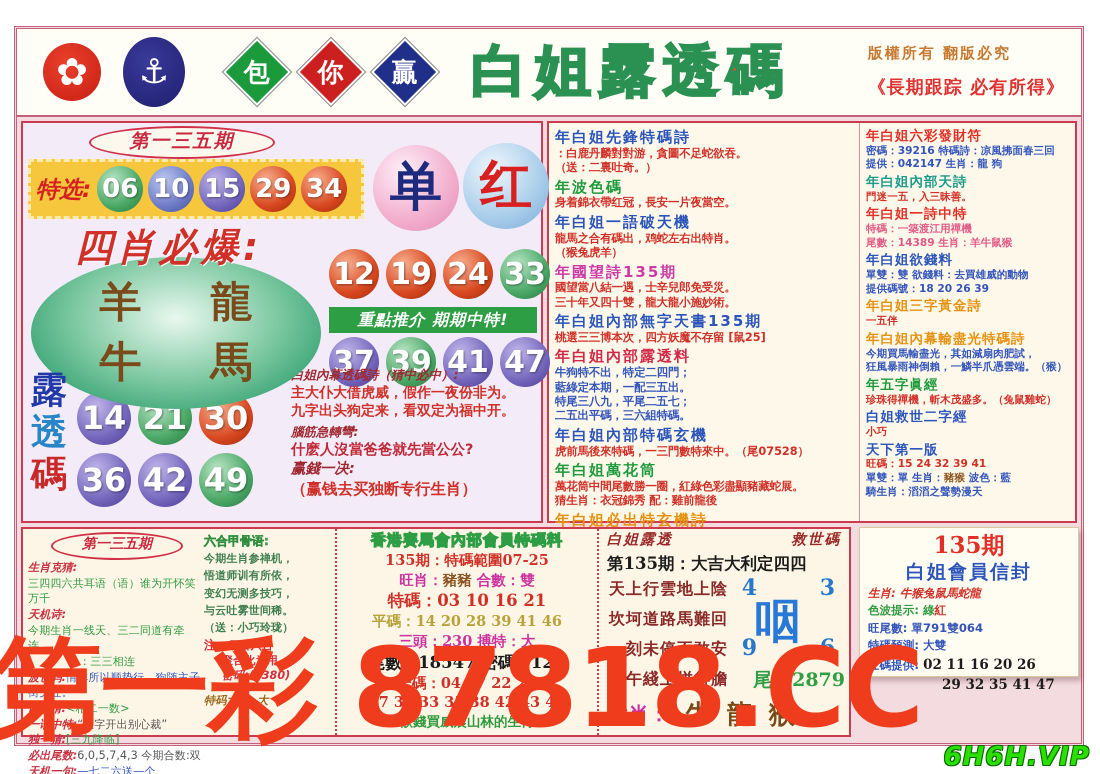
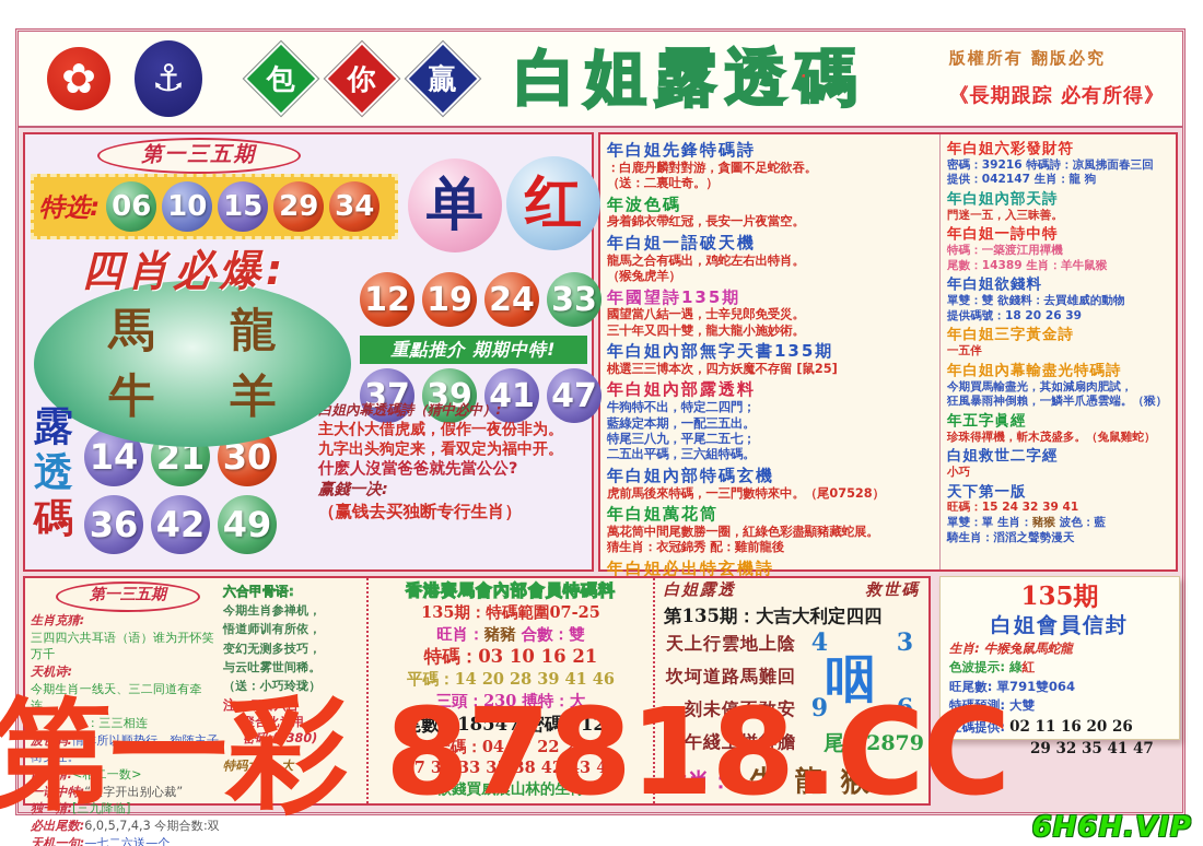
  ✿
  ⚓
  白姐露透碼
  版權所有 翻版必究
  《長期跟踪 必有所得》
  第一三五期
  特选:
  06
  10
  15
  29
  34
  单
  红
  四肖必爆:
- 羊
+ 馬
  龍
  牛
- 馬
+ 羊
  12
  19
  24
  33
  重點推介 期期中特!
  37
  39
  41
  47
  露
  透
  碼
  14
  21
  30
  36
  42
  49
  姐內幕透碼詩（猜中必中）:
  主大仆大借虎威，假作一夜份非为。
  九字出头狗定来，看双定为福中开。
- 腦筋急轉彎:
  什麽人沒當爸爸就先當公公?
  赢錢一决:
  （赢钱去买独断专行生肖）
  年白姐先鋒特碼詩
  ：白鹿丹麟對對游，貪圖不足蛇欲吞。
  （送：二裏吐奇。）
  年波色碼
  身着錦衣帶红冠，長安一片夜當空。
  年白姐一語破天機
  龍馬之合有碼出，鸡蛇左右出特肖。
  （猴兔虎羊）
  年國望詩135期
  國望當八結一遇，士辛兒郎免受災。
  三十年又四十雙，龍大龍小施妙術。
  年白姐內部無字天書135期
  桃選三三博本次，四方妖魔不存留 [鼠25]
  年白姐內部露透料
  牛狗特不出，特定二四門；
  藍綠定本期，一配三五出。
  特尾三八九，平尾二五七；
  二五出平碼，三六組特碼。
  年白姐內部特碼玄機
  虎前馬後來特碼，一三門數特來中。（尾07528）
  年白姐萬花筒
  萬花筒中間尾數勝一圈，紅綠色彩盡顯豬藏蛇展。
  猜生肖：衣冠錦秀 配：雞前龍後
  年白姐必出特玄機詩
  年白姐六彩發財符
  密碼：39216 特碼詩：凉風拂面春三回
  提供：042147 生肖：龍 狗
  年白姐內部天詩
  門迷一五，入三昧善。
  年白姐一詩中特
  特碼：一築渡江用禪機
  尾數：14389 生肖：羊牛鼠猴
  年白姐欲錢料
  單雙：雙 欲錢料：去買雄威的動物
  提供碼號：18 20 26 39
  年白姐三字黃金詩
  一五伴
  年白姐內幕輸盡光特碼詩
  今期買馬輸盡光，其如減扇肉肥試，
  狂風暴雨神倒賴，一鱗半爪憑雲端。（猴）
  年五字眞經
  珍珠得禪機，斬木茂盛多。（兔鼠雞蛇）
  白姐救世二字經
  小巧
  天下第一版
  旺碼：15 24 32 39 41
  單雙：單 生肖：豬猴 波色：藍
  騎生肖：滔滔之聲勢漫天
  第一三五期
  生肖克猜:
  三四四六共耳语（语）谁为开怀笑万千
  天机诗:
  今期生肖一线天、三二同道有牵连。
  送：三三相连
  波色码:情非所以顺势行，狗随主子街头红。
  四字猜:<相二一数>
  一语中特:“八字开出别心裁”
  独一猜:[三九降临]
  必出尾数:6,0,5,7,4,3 今期合数:双
  天机一句:—七二六送—个
  六合甲骨语:
  今期生肖参禅机，
  悟道师训有所依，
  变幻无测多技巧，
  与云吐雾世间稀。
  （送：小巧玲珑）
  注: 辰百六合
  聚合化为用
  密码:(4380)
  特码大小: 大
  香港賽馬會內部會員特碼料
  135期：特碼範圍07-25
  旺肖：豬豬 合數：雙
  特碼：03 10 16 21
  平碼：14 20 28 39 41 46
  三頭：230 搏特：大
  尾數：18547 密碼：127
  全碼：04 17 22 25
  27 32 33 35 38 42 43 48
  欲錢買威震山林的生肖
  白姐露透
  救世碼
  第135期：大吉大利定四四
  天上行雲地上陰
  坎坷道路馬難回
  一刻未停不敢安
  子午綫上拼得膽
  4
  3
  咽
  9
  6
  尾 12879
  生肖：
  牛
  龍
  猴
  135期
  白姐會員信封
  生肖: 牛猴兔鼠馬蛇龍
  色波提示: 綠紅
  旺尾數: 單791雙064
  特碼預測: 大雙
  旺碼提供: 02 11 16 20 26
  29 32 35 41 47
  第一彩 87818.CC
  6H6H.VIP
